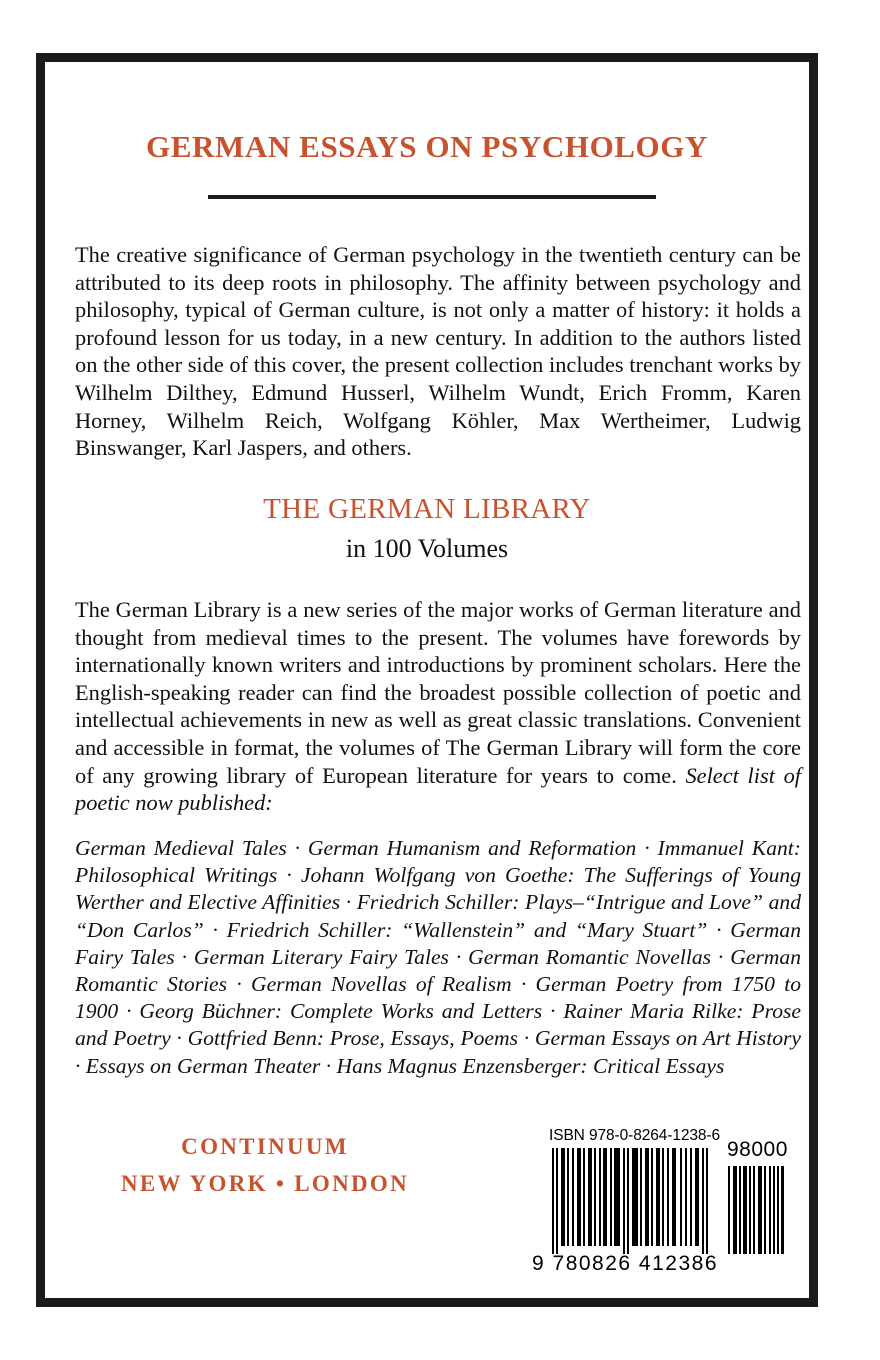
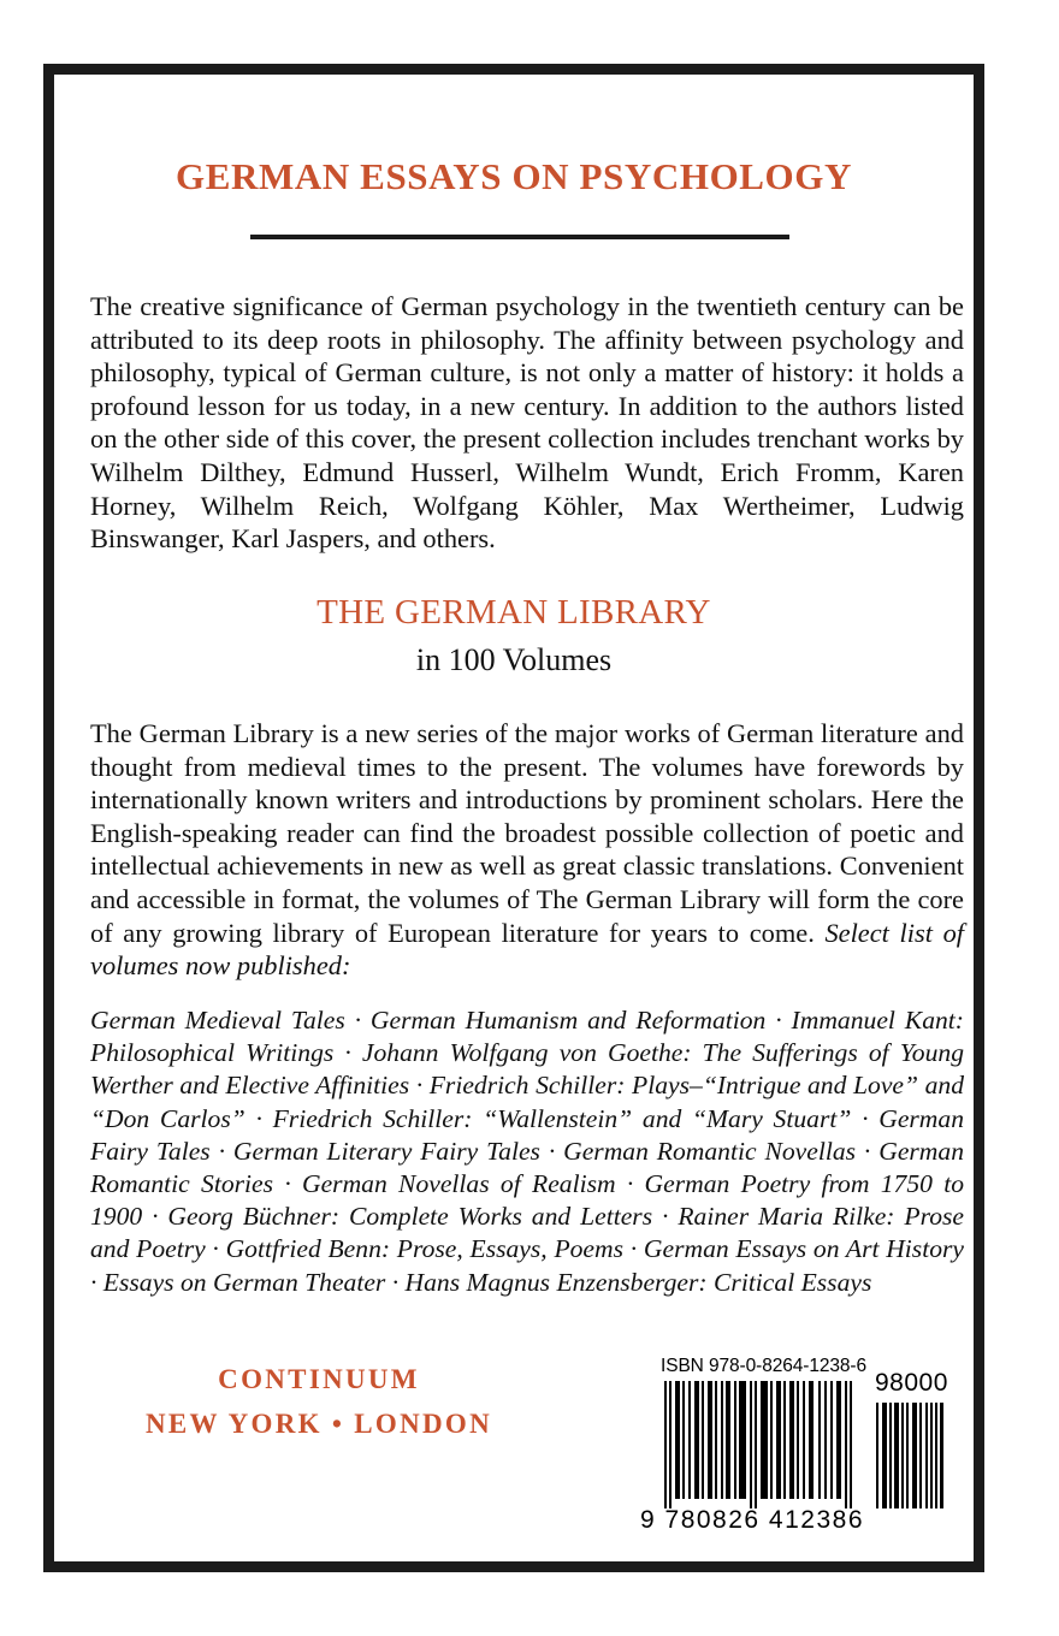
  GERMAN ESSAYS ON PSYCHOLOGY
  The creative significance of German psychology in the twentieth century can be attributed to its deep roots in philosophy. The affinity between psychology and philosophy, typical of German culture, is not only a matter of history: it holds a profound lesson for us today, in a new century. In addition to the authors listed on the other side of this cover, the present collection includes trenchant works by Wilhelm Dilthey, Edmund Husserl, Wilhelm Wundt, Erich Fromm, Karen Horney, Wilhelm Reich, Wolfgang Köhler, Max Wertheimer, Ludwig Binswanger, Karl Jaspers, and others.
  THE GERMAN LIBRARY
  in 100 Volumes
- The German Library is a new series of the major works of German literature and thought from medieval times to the present. The volumes have forewords by internationally known writers and introductions by prominent scholars. Here the English-speaking reader can find the broadest possible collection of poetic and intellectual achievements in new as well as great classic translations. Convenient and accessible in format, the volumes of The German Library will form the core of any growing library of European literature for years to come. Select list of poetic now published:
+ The German Library is a new series of the major works of German literature and thought from medieval times to the present. The volumes have forewords by internationally known writers and introductions by prominent scholars. Here the English-speaking reader can find the broadest possible collection of poetic and intellectual achievements in new as well as great classic translations. Convenient and accessible in format, the volumes of The German Library will form the core of any growing library of European literature for years to come. Select list of volumes now published:
  German Medieval Tales · German Humanism and Reformation · Immanuel Kant: Philosophical Writings · Johann Wolfgang von Goethe: The Sufferings of Young Werther and Elective Affinities · Friedrich Schiller: Plays–“Intrigue and Love” and “Don Carlos” · Friedrich Schiller: “Wallenstein” and “Mary Stuart” · German Fairy Tales · German Literary Fairy Tales · German Romantic Novellas · German Romantic Stories · German Novellas of Realism · German Poetry from 1750 to 1900 · Georg Büchner: Complete Works and Letters · Rainer Maria Rilke: Prose and Poetry · Gottfried Benn: Prose, Essays, Poems · German Essays on Art History · Essays on German Theater · Hans Magnus Enzensberger: Critical Essays
  CONTINUUM
  NEW YORK • LONDON
  ISBN 978-0-8264-1238-6
  98000
  9 780826 412386
